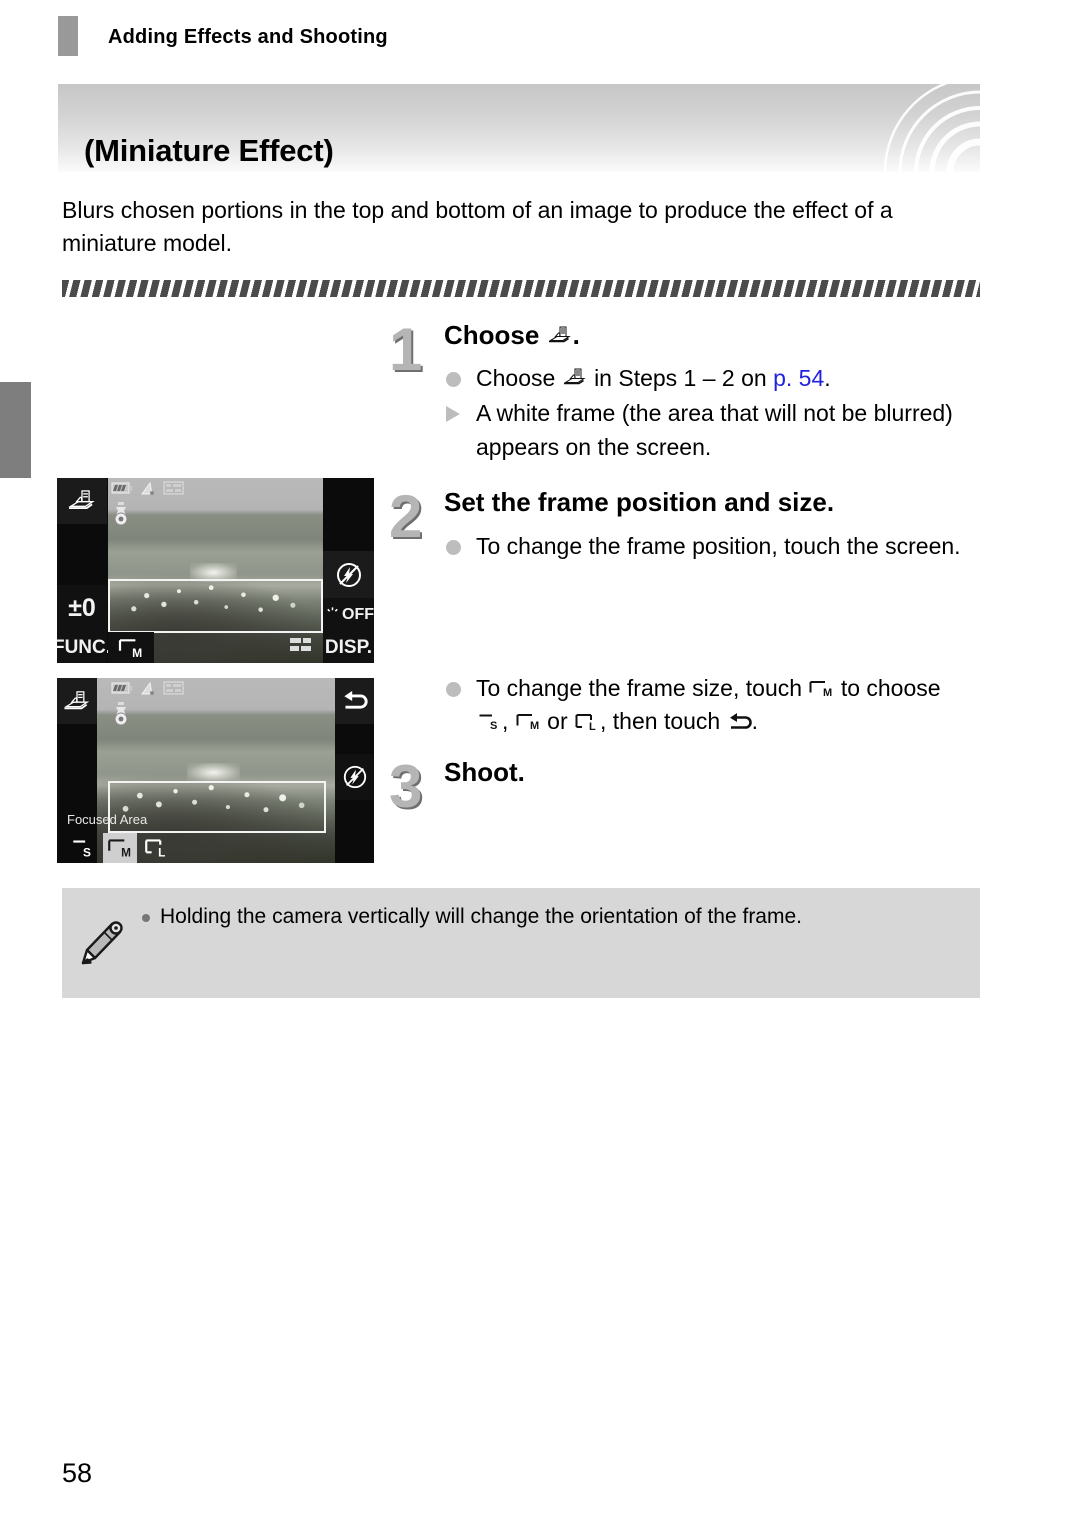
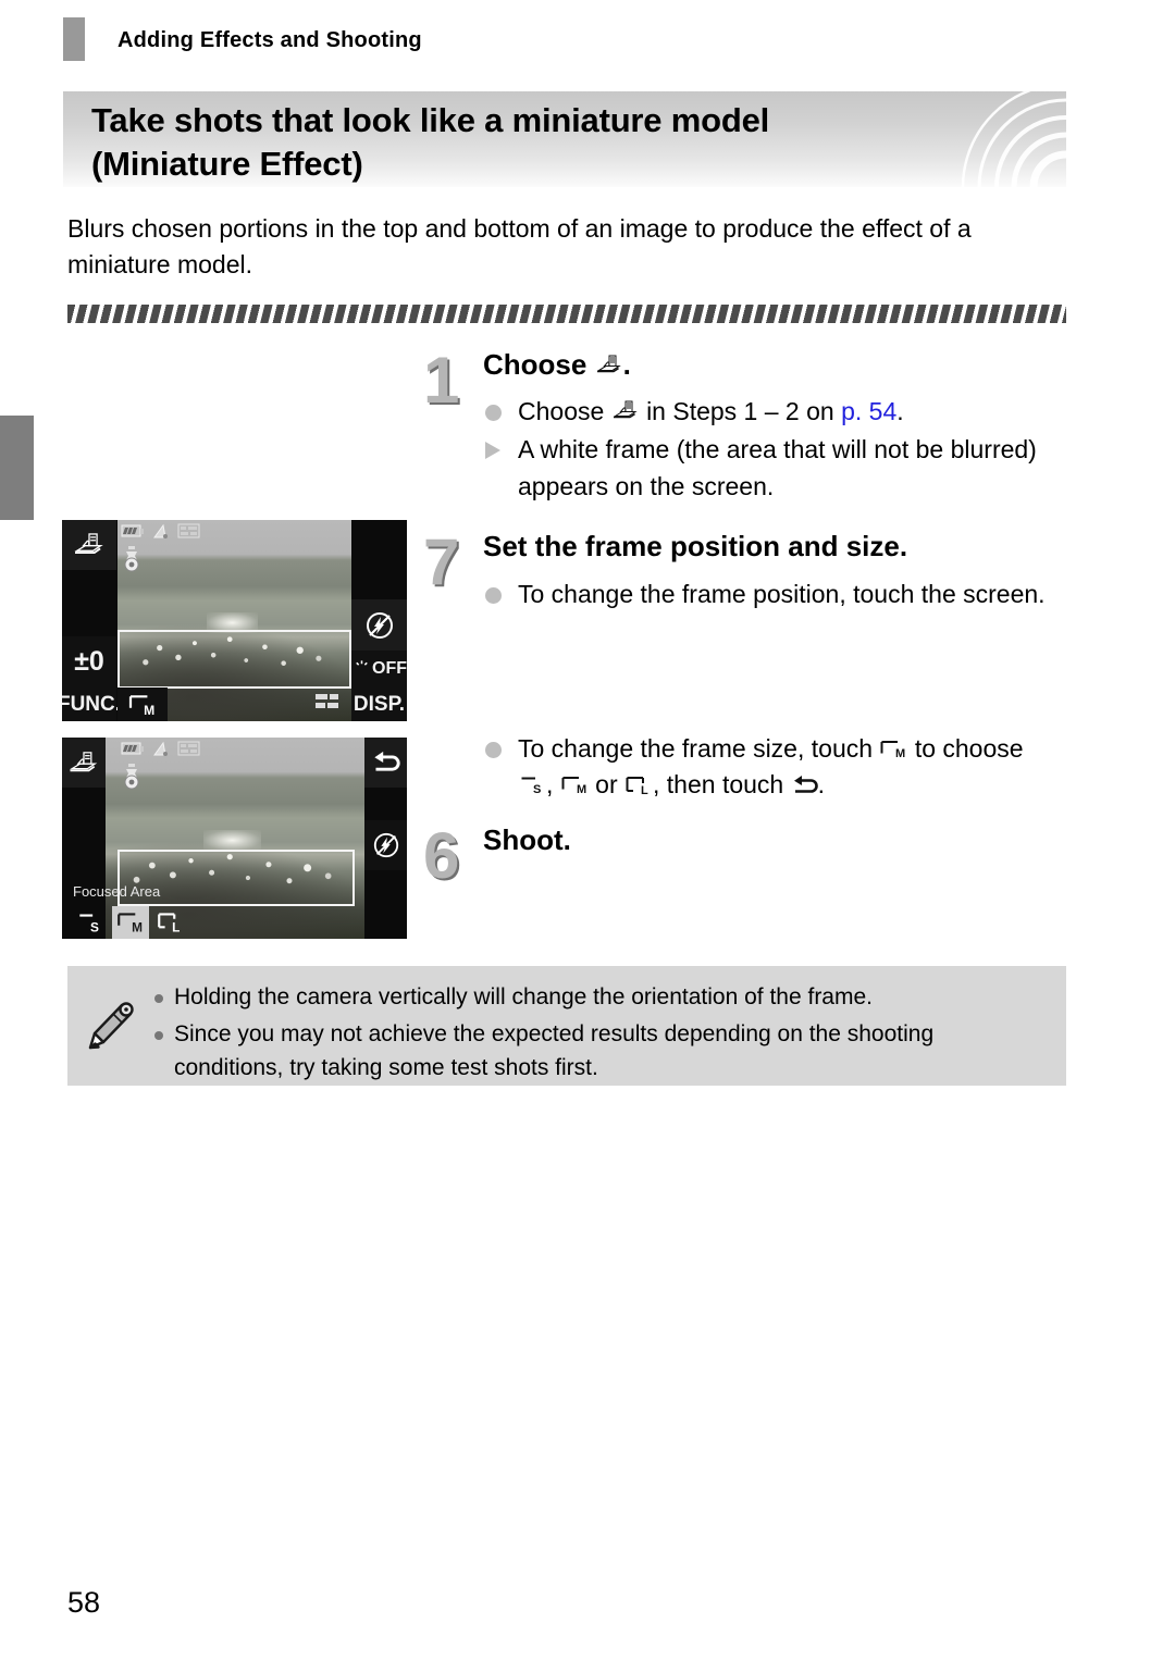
  Adding Effects and Shooting
+ Take shots that look like a miniature model
  (Miniature Effect)
  Blurs chosen portions in the top and bottom of an image to produce the effect of a miniature model.
  1
  Choose .
  Choose in Steps 1 – 2 on p. 54.
  A white frame (the area that will not be blurred) appears on the screen.
- 2
+ 7
  Set the frame position and size.
  To change the frame position, touch the screen.
  To change the frame size, touch
  M
  to choose
  S
  ,
  M
  or
  L
  , then touch .
- 3
+ 6
  Shoot.
  ±0
  FUNC
  M
  OFF
  DISP.
  Focused Area
  S
  M
  L
  Holding the camera vertically will change the orientation of the frame.
+ Since you may not achieve the expected results depending on the shooting conditions, try taking some test shots first.
  58
